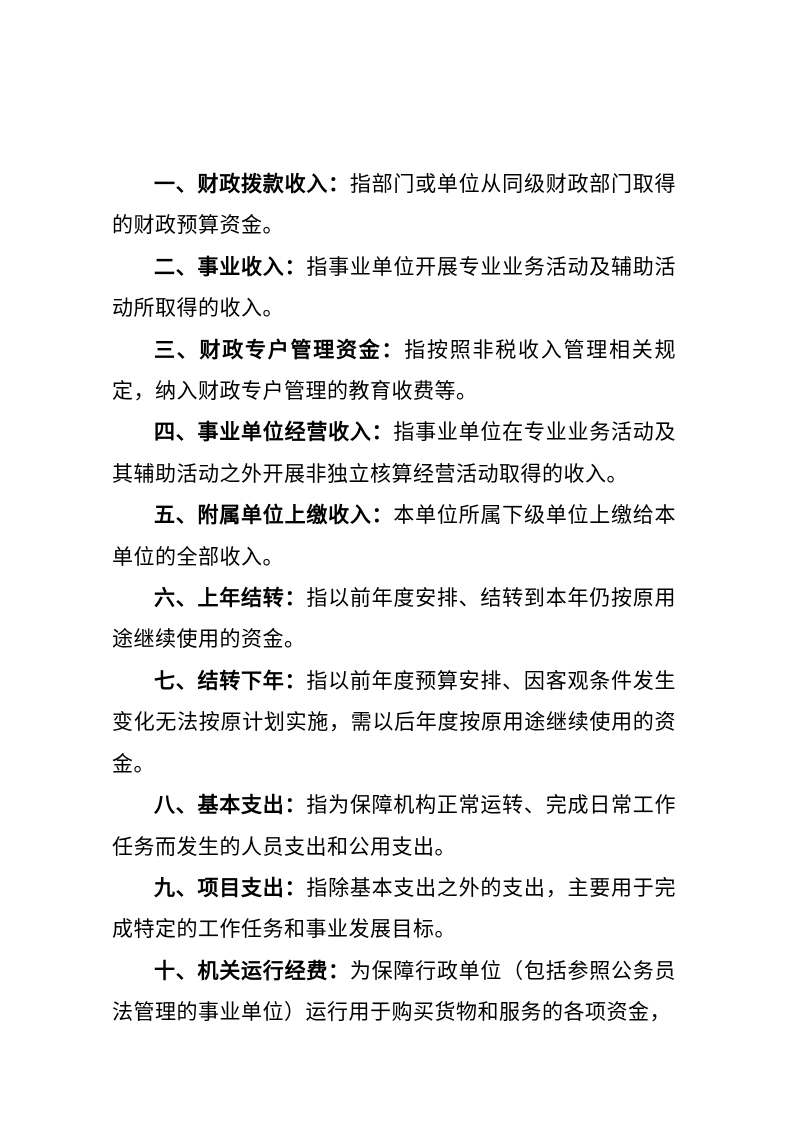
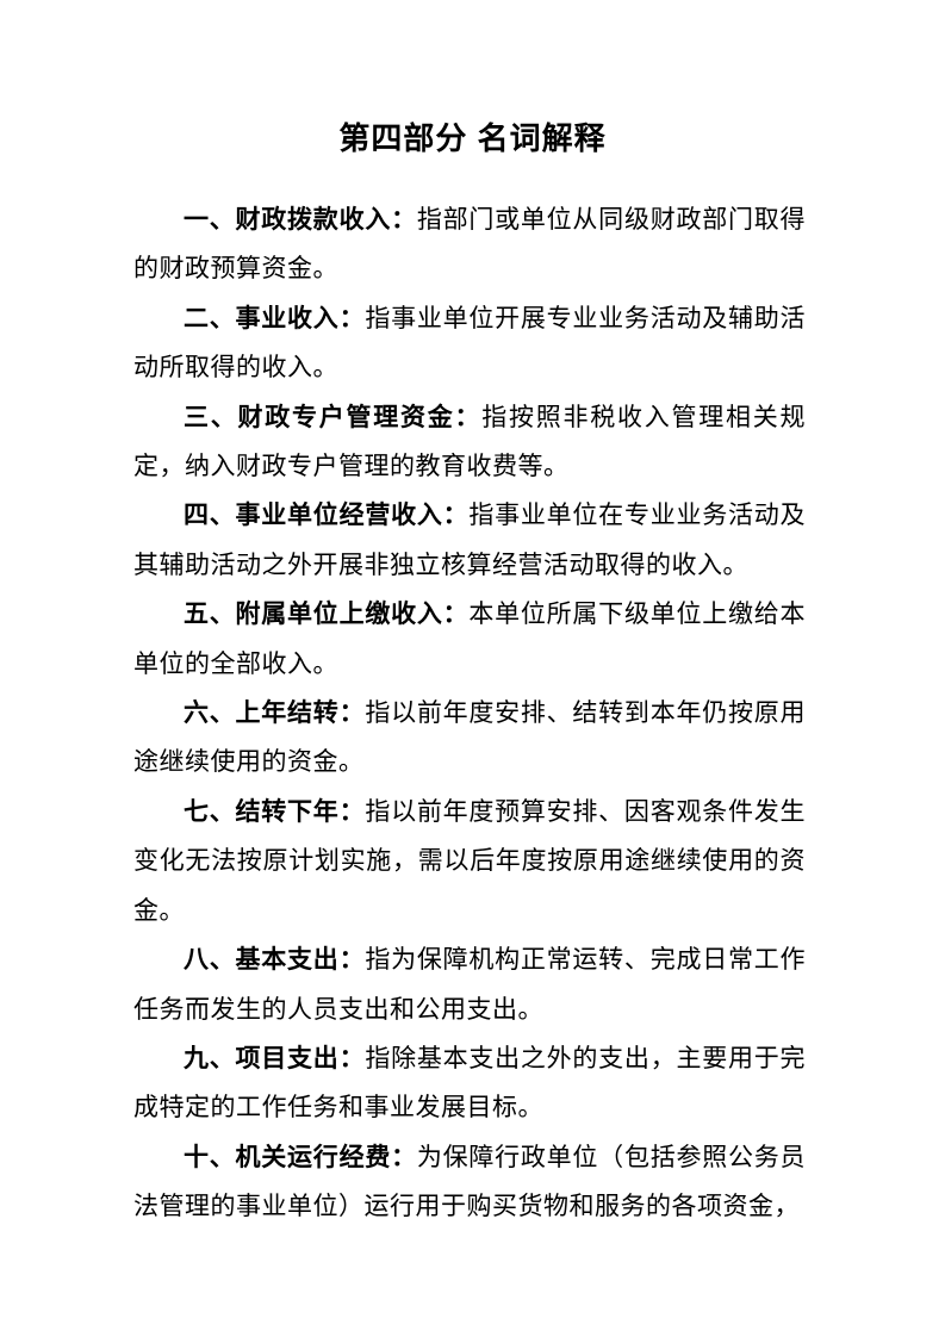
+ 第四部分 名词解释
  一、财政拨款收入：指部门或单位从同级财政部门取得的财政预算资金。
  二、事业收入：指事业单位开展专业业务活动及辅助活动所取得的收入。
  三、财政专户管理资金：指按照非税收入管理相关规定，纳入财政专户管理的教育收费等。
  四、事业单位经营收入：指事业单位在专业业务活动及其辅助活动之外开展非独立核算经营活动取得的收入。
  五、附属单位上缴收入：本单位所属下级单位上缴给本单位的全部收入。
  六、上年结转：指以前年度安排、结转到本年仍按原用途继续使用的资金。
  七、结转下年：指以前年度预算安排、因客观条件发生变化无法按原计划实施，需以后年度按原用途继续使用的资金。
  八、基本支出：指为保障机构正常运转、完成日常工作任务而发生的人员支出和公用支出。
  九、项目支出：指除基本支出之外的支出，主要用于完成特定的工作任务和事业发展目标。
  十、机关运行经费：为保障行政单位（包括参照公务员法管理的事业单位）运行用于购买货物和服务的各项资金，
